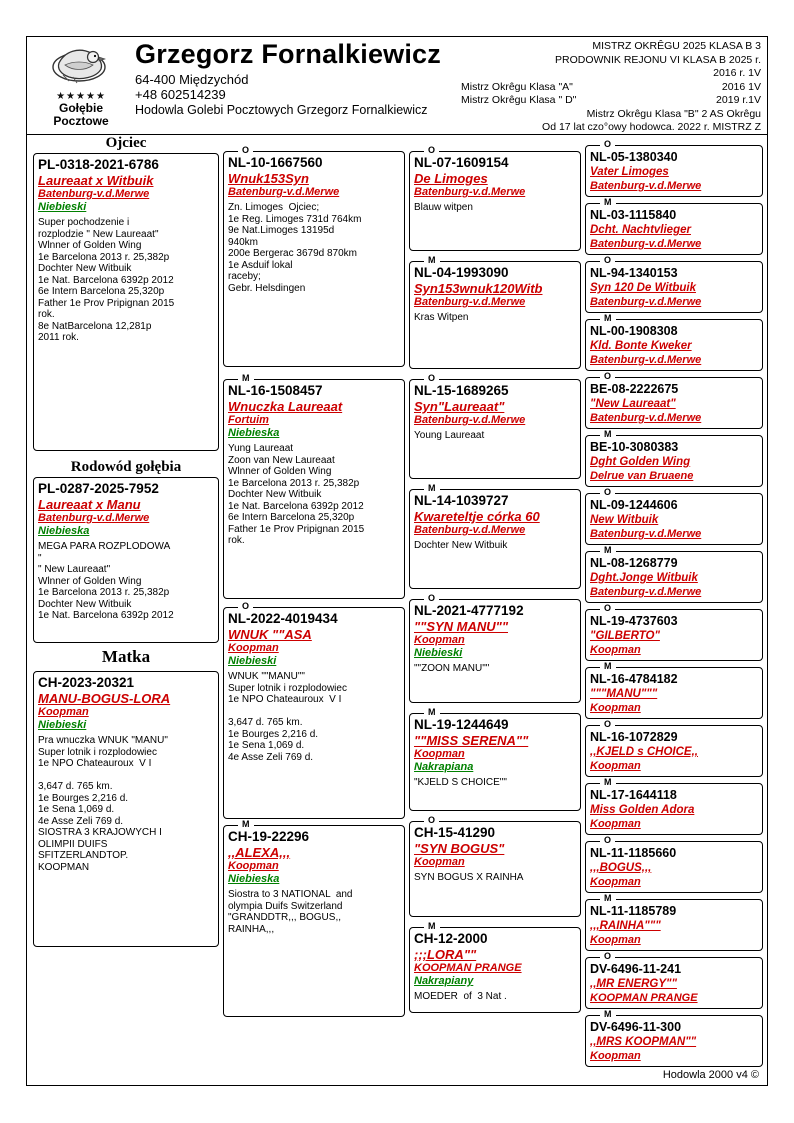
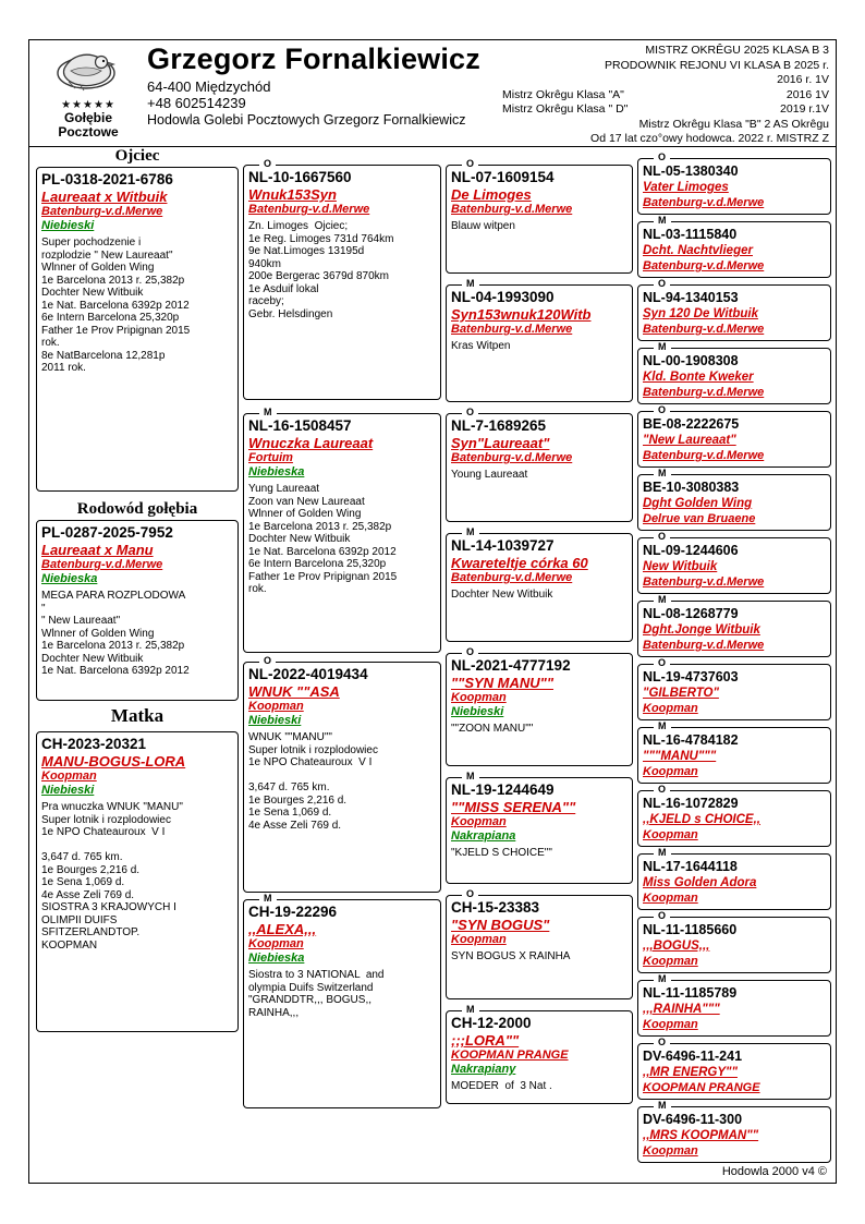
  ★★★★★
  Gołębie
  Pocztowe
  Grzegorz Fornalkiewicz
  64-400 Międzychód
  +48 602514239
  Hodowla Golebi Pocztowych Grzegorz Fornalkiewicz
  MISTRZ OKRÊGU 2025 KLASA B 3
  PRODOWNIK REJONU VI KLASA B 2025 r.
  2016 r. 1V
  Mistrz Okrêgu Klasa "A"
  2016 1V
  Mistrz Okrêgu Klasa " D"
  2019 r.1V
  Mistrz Okrêgu Klasa "B" 2 AS Okrêgu
  Od 17 lat czo°owy hodowca. 2022 r. MISTRZ Z
  Ojciec
  PL-0318-2021-6786
  Laureaat x Witbuik
  Batenburg-v.d.Merwe
  Niebieski
  Super pochodzenie i
  rozplodzie " New Laureaat"
  Wlnner of Golden Wing
  1e Barcelona 2013 r. 25,382p
  Dochter New Witbuik
  1e Nat. Barcelona 6392p 2012
  6e Intern Barcelona 25,320p
  Father 1e Prov Pripignan 2015
  rok.
  8e NatBarcelona 12,281p
  2011 rok.
  Rodowód gołębia
  PL-0287-2025-7952
  Laureaat x Manu
  Batenburg-v.d.Merwe
  Niebieska
  MEGA PARA ROZPLODOWA
  "
  " New Laureaat"
  Wlnner of Golden Wing
  1e Barcelona 2013 r. 25,382p
  Dochter New Witbuik
  1e Nat. Barcelona 6392p 2012
  Matka
  CH-2023-20321
  MANU-BOGUS-LORA
  Koopman
  Niebieski
  Pra wnuczka WNUK "MANU"
  Super lotnik i rozplodowiec
  1e NPO Chateauroux V I
  3,647 d. 765 km.
  1e Bourges 2,216 d.
  1e Sena 1,069 d.
  4e Asse Zeli 769 d.
  SIOSTRA 3 KRAJOWYCH I
  OLIMPII DUIFS
  SFITZERLANDTOP.
  KOOPMAN
  O
  NL-10-1667560
  Wnuk153Syn
  Batenburg-v.d.Merwe
  Zn. Limoges Ojciec;
  1e Reg. Limoges 731d 764km
  9e Nat.Limoges 13195d
  940km
  200e Bergerac 3679d 870km
  1e Asduif lokal
  raceby;
  Gebr. Helsdingen
  M
  NL-16-1508457
  Wnuczka Laureaat
  Fortuim
  Niebieska
  Yung Laureaat
  Zoon van New Laureaat
  Wlnner of Golden Wing
  1e Barcelona 2013 r. 25,382p
  Dochter New Witbuik
  1e Nat. Barcelona 6392p 2012
  6e Intern Barcelona 25,320p
  Father 1e Prov Pripignan 2015
  rok.
  O
  NL-2022-4019434
  WNUK ""ASA
  Koopman
  Niebieski
  WNUK ""MANU""
  Super lotnik i rozplodowiec
  1e NPO Chateauroux V I
  3,647 d. 765 km.
  1e Bourges 2,216 d.
  1e Sena 1,069 d.
  4e Asse Zeli 769 d.
  M
  CH-19-22296
  ,,ALEXA,,,
  Koopman
  Niebieska
  Siostra to 3 NATIONAL and
  olympia Duifs Switzerland
  "GRANDDTR,,, BOGUS,,
  RAINHA,,,
  O
  NL-07-1609154
  De Limoges
  Batenburg-v.d.Merwe
  Blauw witpen
  M
  NL-04-1993090
  Syn153wnuk120Witb
  Batenburg-v.d.Merwe
  Kras Witpen
  O
- NL-15-1689265
+ NL-7-1689265
  Syn"Laureaat"
  Batenburg-v.d.Merwe
  Young Laureaat
  M
  NL-14-1039727
  Kwareteltje córka 60
  Batenburg-v.d.Merwe
  Dochter New Witbuik
  O
  NL-2021-4777192
  ""SYN MANU""
  Koopman
  Niebieski
  ""ZOON MANU""
  M
  NL-19-1244649
  ""MISS SERENA""
  Koopman
  Nakrapiana
  "KJELD S CHOICE""
  O
- CH-15-41290
+ CH-15-23383
  "SYN BOGUS"
  Koopman
  SYN BOGUS X RAINHA
  M
  CH-12-2000
  ;;;LORA""
  KOOPMAN PRANGE
  Nakrapiany
  MOEDER of 3 Nat .
  O
  NL-05-1380340
  Vater Limoges
  Batenburg-v.d.Merwe
  M
  NL-03-1115840
  Dcht. Nachtvlieger
  Batenburg-v.d.Merwe
  O
  NL-94-1340153
  Syn 120 De Witbuik
  Batenburg-v.d.Merwe
  M
  NL-00-1908308
  Kld. Bonte Kweker
  Batenburg-v.d.Merwe
  O
  BE-08-2222675
  "New Laureaat"
  Batenburg-v.d.Merwe
  M
  BE-10-3080383
  Dght Golden Wing
  Delrue van Bruaene
  O
  NL-09-1244606
  New Witbuik
  Batenburg-v.d.Merwe
  M
  NL-08-1268779
  Dght.Jonge Witbuik
  Batenburg-v.d.Merwe
  O
  NL-19-4737603
  "GILBERTO"
  Koopman
  M
  NL-16-4784182
  """MANU"""
  Koopman
  O
  NL-16-1072829
  ,,KJELD s CHOICE,,
  Koopman
  M
  NL-17-1644118
  Miss Golden Adora
  Koopman
  O
  NL-11-1185660
  ,,,BOGUS,,,
  Koopman
  M
  NL-11-1185789
  ,,,RAINHA"""
  Koopman
  O
  DV-6496-11-241
  ,,MR ENERGY""
  KOOPMAN PRANGE
  M
  DV-6496-11-300
  ,,MRS KOOPMAN""
  Koopman
  Hodowla 2000 v4 ©
